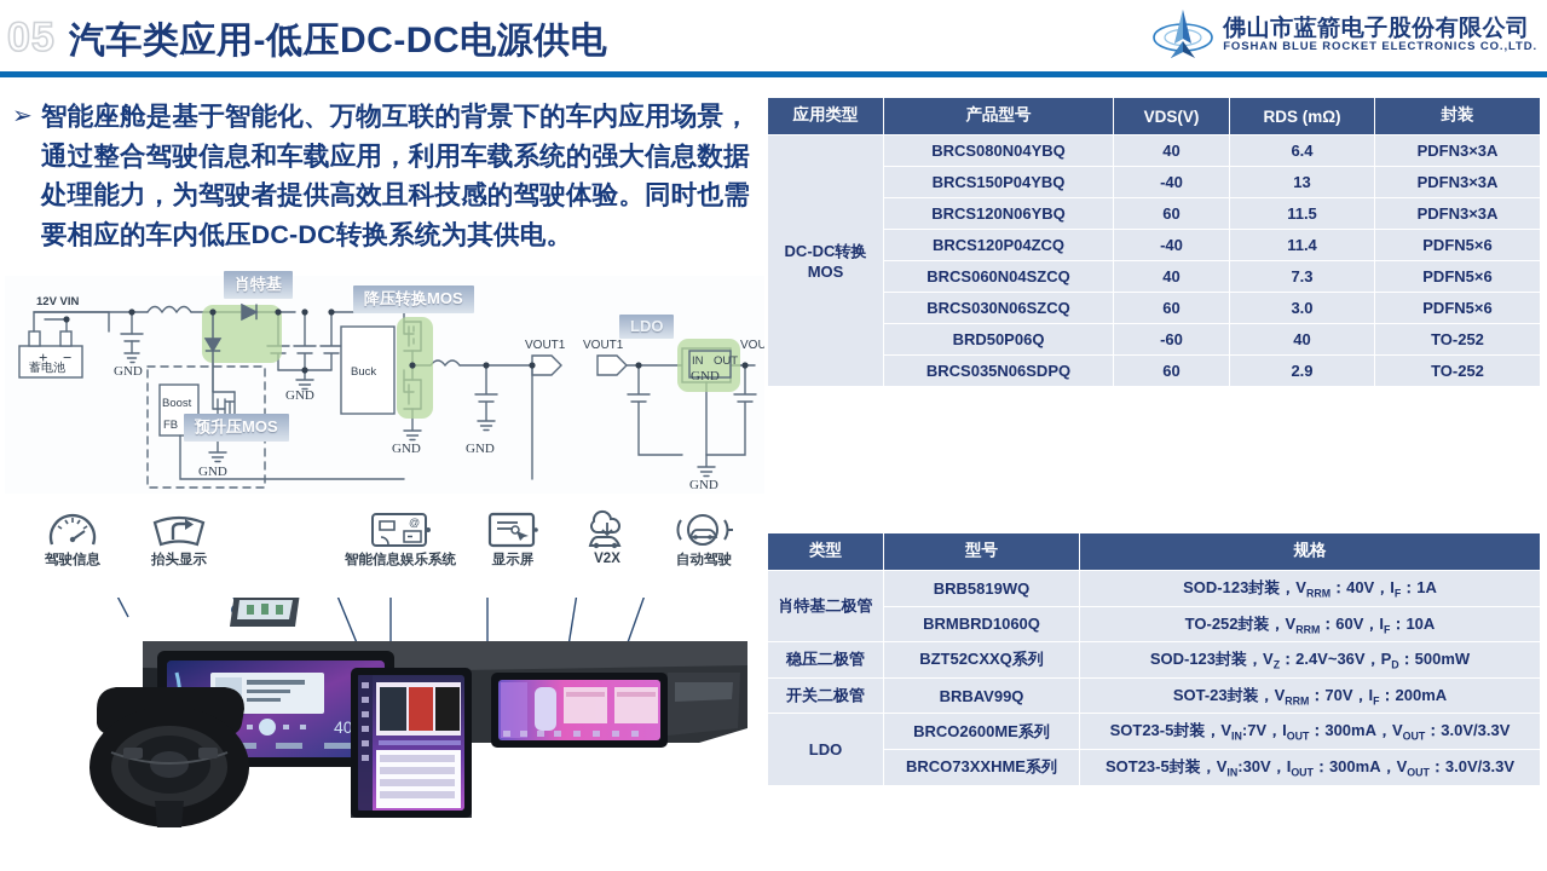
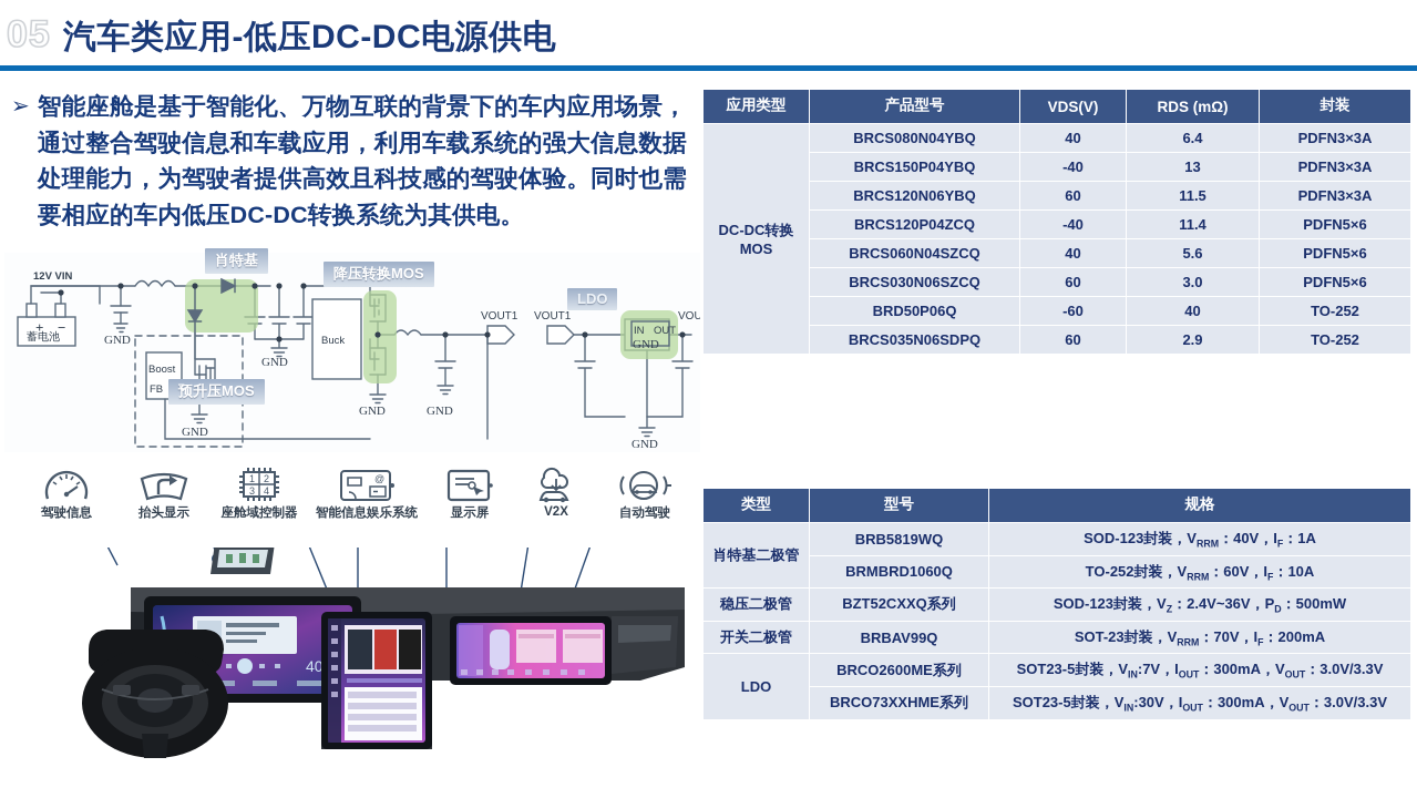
  05
  汽车类应用-低压DC-DC电源供电
- 佛山市蓝箭电子股份有限公司
- FOSHAN BLUE ROCKET ELECTRONICS CO.,LTD.
  ➢
  智能座舱是基于智能化、万物互联的背景下的车内应用场景，通过整合驾驶信息和车载应用，利用车载系统的强大信息数据处理能力，为驾驶者提供高效且科技感的驾驶体验。同时也需要相应的车内低压DC-DC转换系统为其供电。
  12V VIN
  蓄电池
  +
  −
  GND
  GND
  Boost
  FB
  GND
  Buck
  GND
  GND
  VOUT1
  VOUT1
  IN
  OUT
  GND
  GND
  肖特基
  降压转换MOS
  预升压MOS
  LDO
  驾驶信息
  抬头显示
+ 1
+ 2
+ 3
+ 4
+ 座舱域控制器
  @
  智能信息娱乐系统
  显示屏
  V2X
  自动驾驶
  40
  应用类型	产品型号	VDS(V)	RDS (mΩ)	封装
  DC-DC转换MOS	BRCS080N04YBQ	40	6.4	PDFN3×3A
  BRCS150P04YBQ	-40	13	PDFN3×3A
  BRCS120N06YBQ	60	11.5	PDFN3×3A
  BRCS120P04ZCQ	-40	11.4	PDFN5×6
- BRCS060N04SZCQ	40	7.3	PDFN5×6
+ BRCS060N04SZCQ	40	5.6	PDFN5×6
  BRCS030N06SZCQ	60	3.0	PDFN5×6
  BRD50P06Q	-60	40	TO-252
  BRCS035N06SDPQ	60	2.9	TO-252
  类型	型号	规格
  肖特基二极管	BRB5819WQ	SOD-123封装，VRRM：40V，IF：1A
  BRMBRD1060Q	TO-252封装，VRRM：60V，IF：10A
  稳压二极管	BZT52CXXQ系列	SOD-123封装，VZ：2.4V~36V，PD：500mW
  开关二极管	BRBAV99Q	SOT-23封装，VRRM：70V，IF：200mA
  LDO	BRCO2600ME系列	SOT23-5封装，VIN:7V，IOUT：300mA，VOUT：3.0V/3.3V
  BRCO73XXHME系列	SOT23-5封装，VIN:30V，IOUT：300mA，VOUT：3.0V/3.3V
